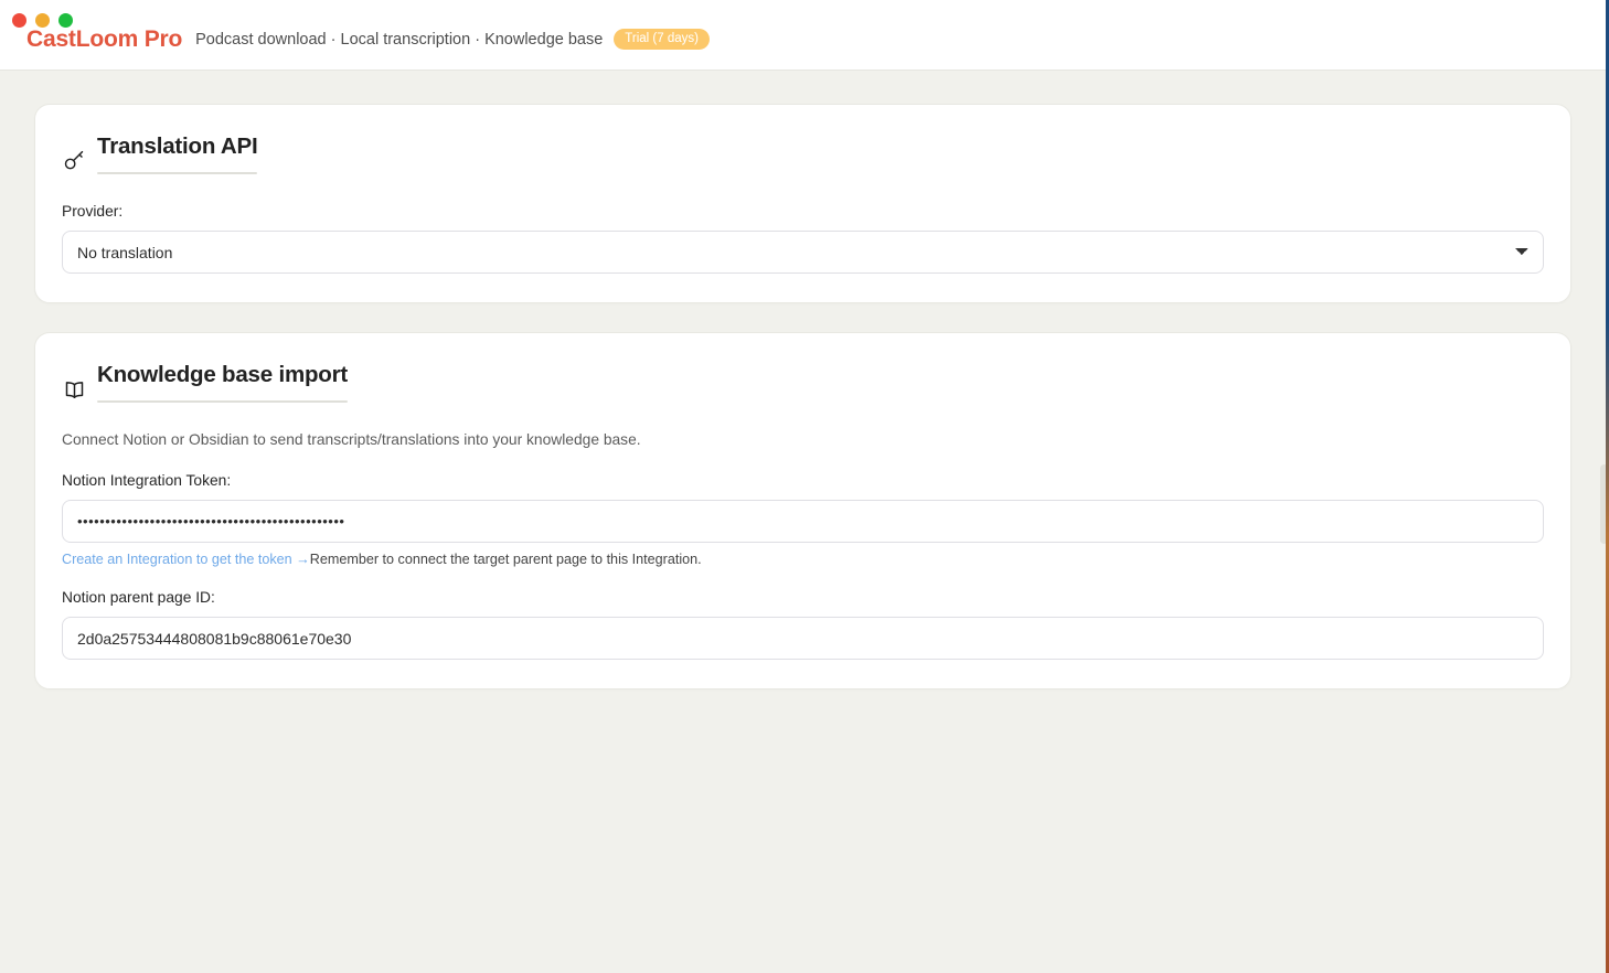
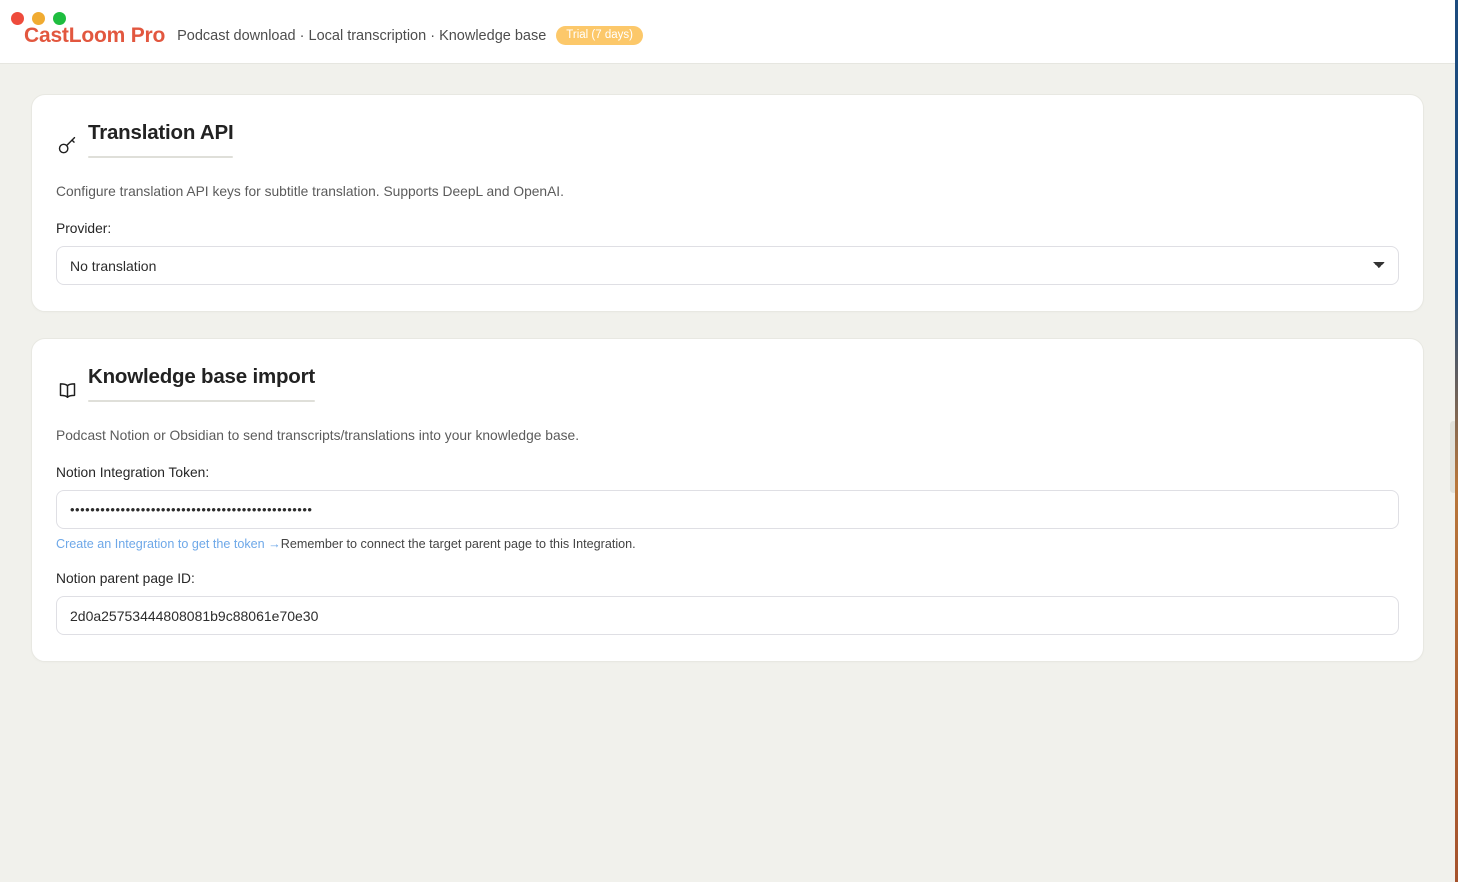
  CastLoom Pro
  Podcast download · Local transcription · Knowledge base
  Trial (7 days)
  Translation API
+ Configure translation API keys for subtitle translation. Supports DeepL and OpenAI.
  Provider:
  No translation
  Knowledge base import
- Connect Notion or Obsidian to send transcripts/translations into your knowledge base.
+ Podcast Notion or Obsidian to send transcripts/translations into your knowledge base.
  Notion Integration Token:
  ••••••••••••••••••••••••••••••••••••••••••••••••
  Create an Integration to get the token →Remember to connect the target parent page to this Integration.
  Notion parent page ID:
  2d0a25753444808081b9c88061e70e30
